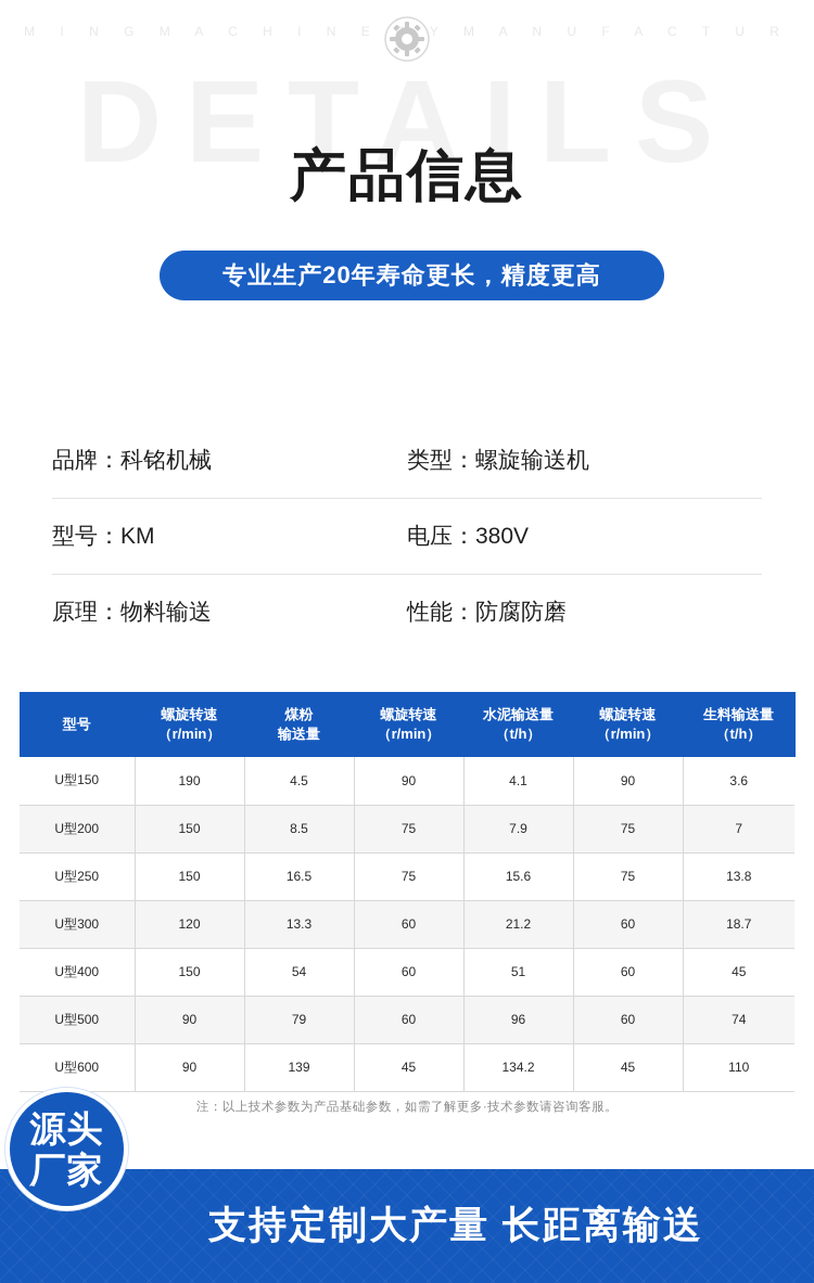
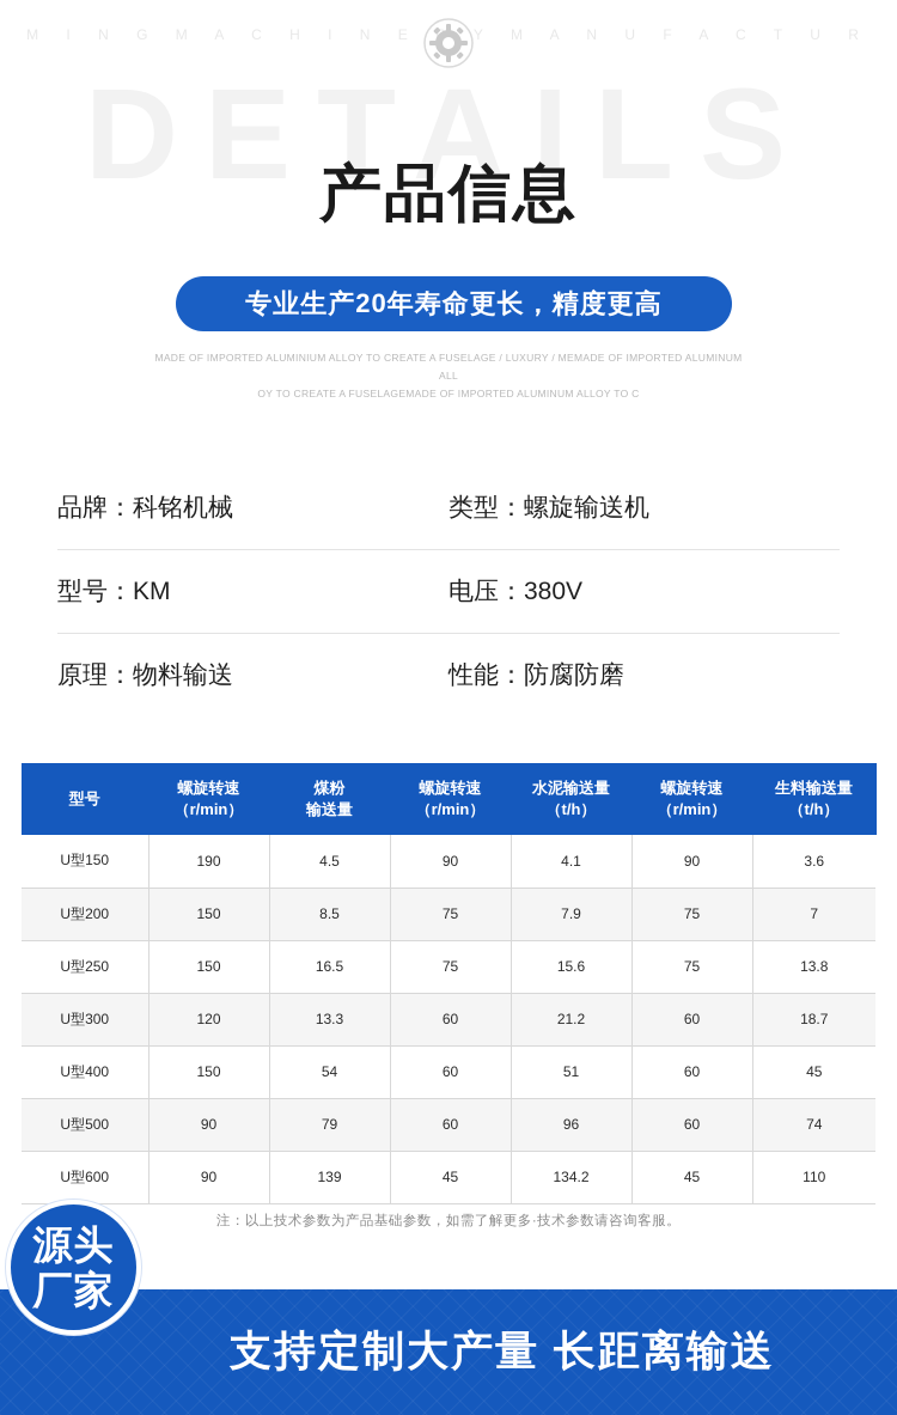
  M I N G M A C H I N E Y M A N U F A C T U R
  DETAILS
  产品信息
  专业生产20年寿命更长，精度更高
+ MADE OF IMPORTED ALUMINIUM ALLOY TO CREATE A FUSELAGE / LUXURY / MEMADE OF IMPORTED ALUMINUM ALL
+ OY TO CREATE A FUSELAGEMADE OF IMPORTED ALUMINUM ALLOY TO C
  品牌：
  科铭机械
  类型：
  螺旋输送机
  型号：
  KM
  电压：
  380V
  原理：
  物料输送
  性能：
  防腐防磨
  型号	螺旋转速 （r/min）	煤粉 输送量	螺旋转速 （r/min）	水泥输送量 （t/h）	螺旋转速 （r/min）	生料输送量 （t/h）
  U型150	190	4.5	90	4.1	90	3.6
  U型200	150	8.5	75	7.9	75	7
  U型250	150	16.5	75	15.6	75	13.8
  U型300	120	13.3	60	21.2	60	18.7
  U型400	150	54	60	51	60	45
  U型500	90	79	60	96	60	74
  U型600	90	139	45	134.2	45	110
  注：以上技术参数为产品基础参数，如需了解更多·技术参数请咨询客服。
  支持定制大产量 长距离输送
  源头
  厂家
